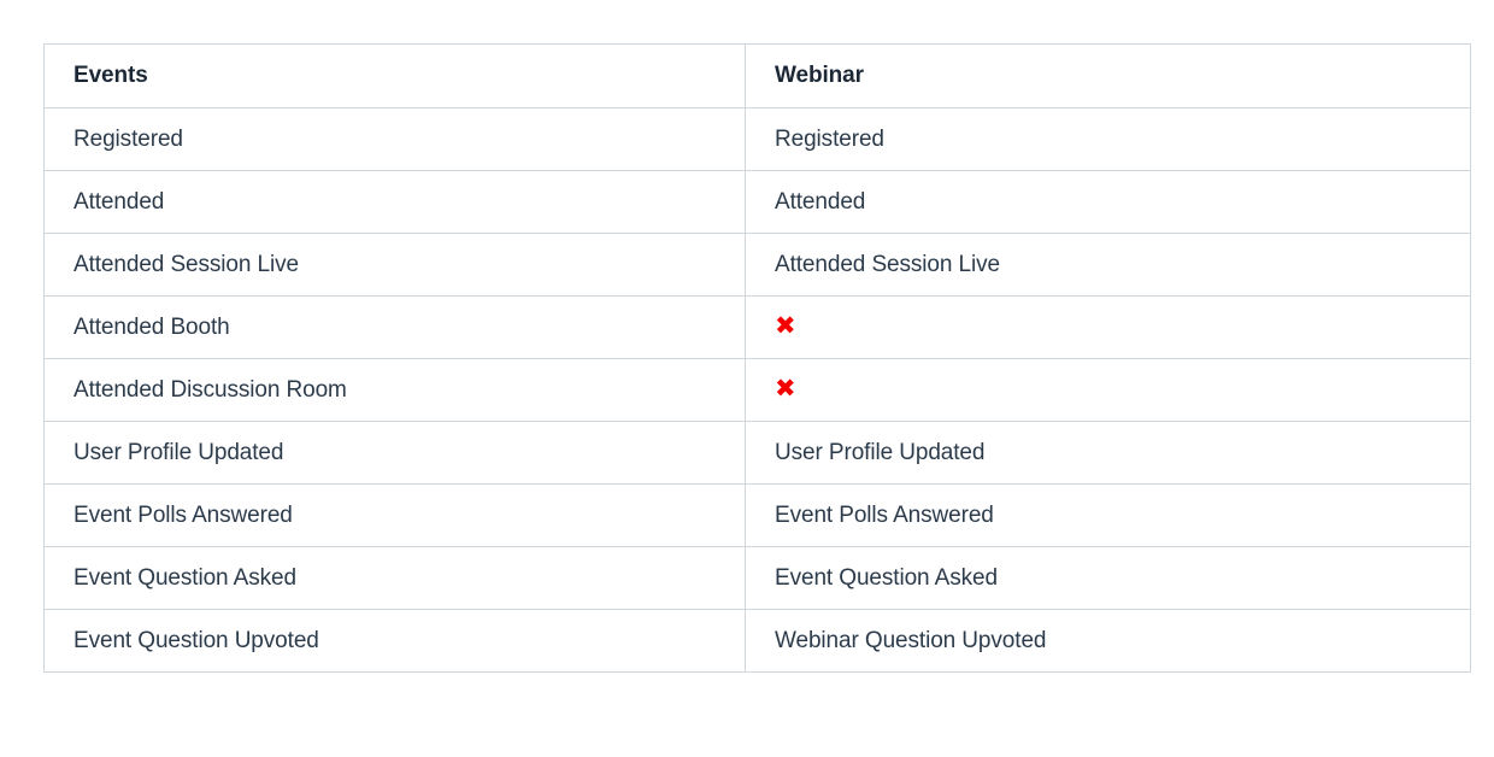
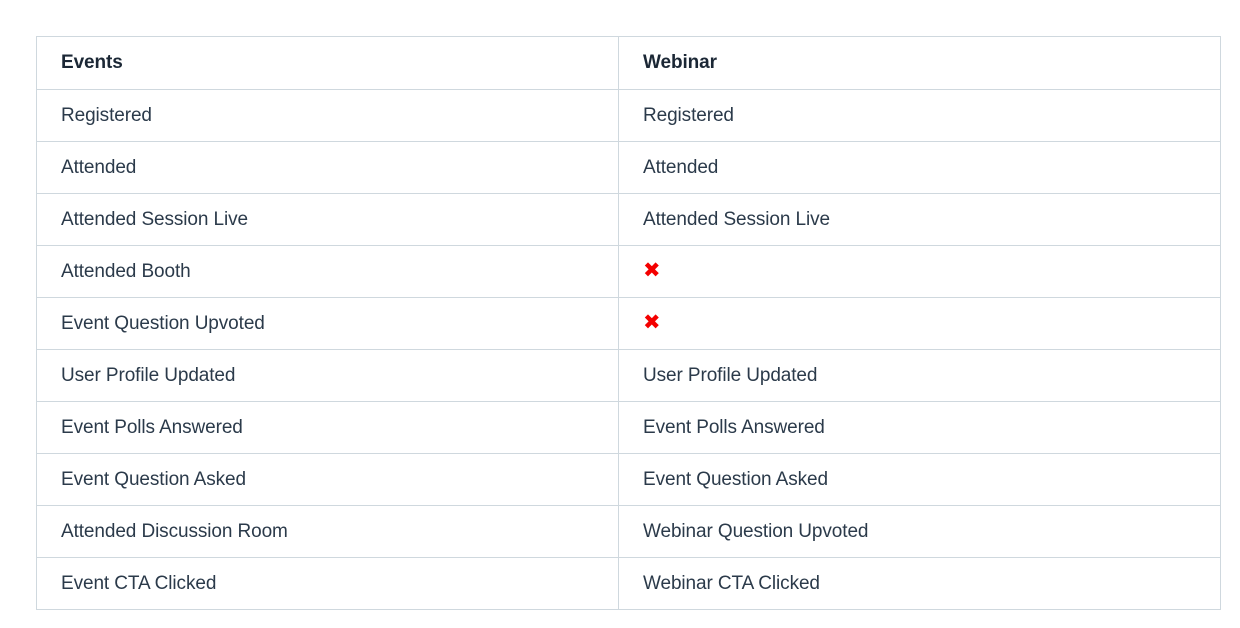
  Events	Webinar
  Registered	Registered
  Attended	Attended
  Attended Session Live	Attended Session Live
  Attended Booth	✖
- Attended Discussion Room	✖
+ Event Question Upvoted	✖
  User Profile Updated	User Profile Updated
  Event Polls Answered	Event Polls Answered
  Event Question Asked	Event Question Asked
- Event Question Upvoted	Webinar Question Upvoted
+ Attended Discussion Room	Webinar Question Upvoted
+ Event CTA Clicked	Webinar CTA Clicked
